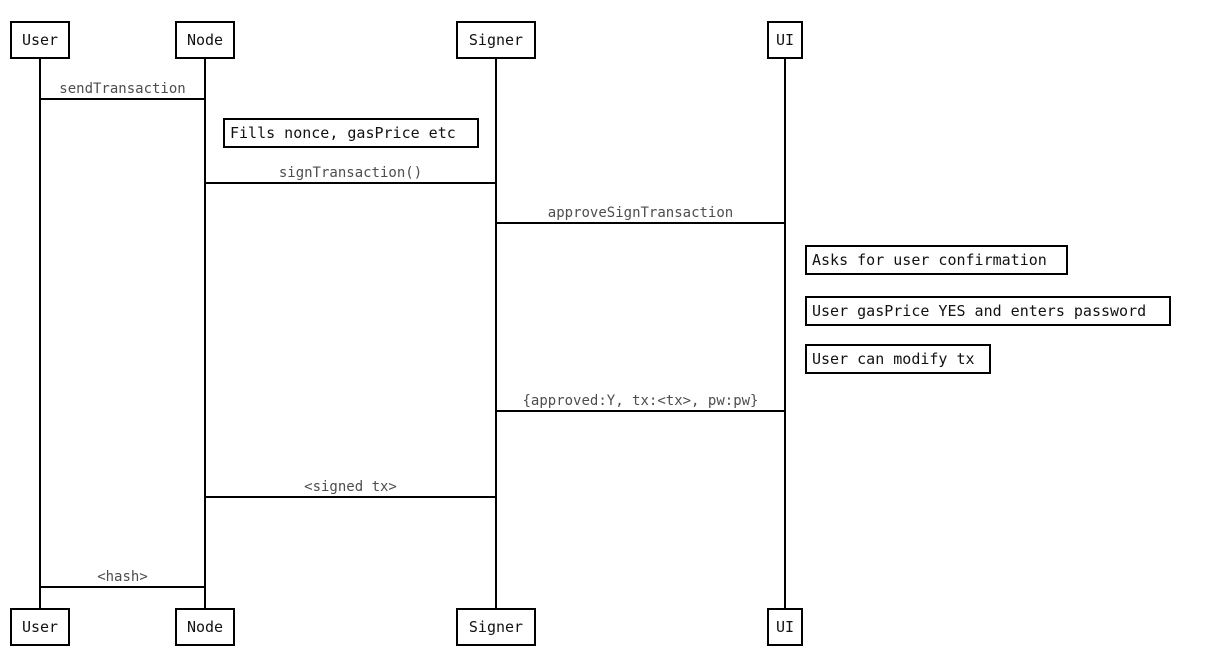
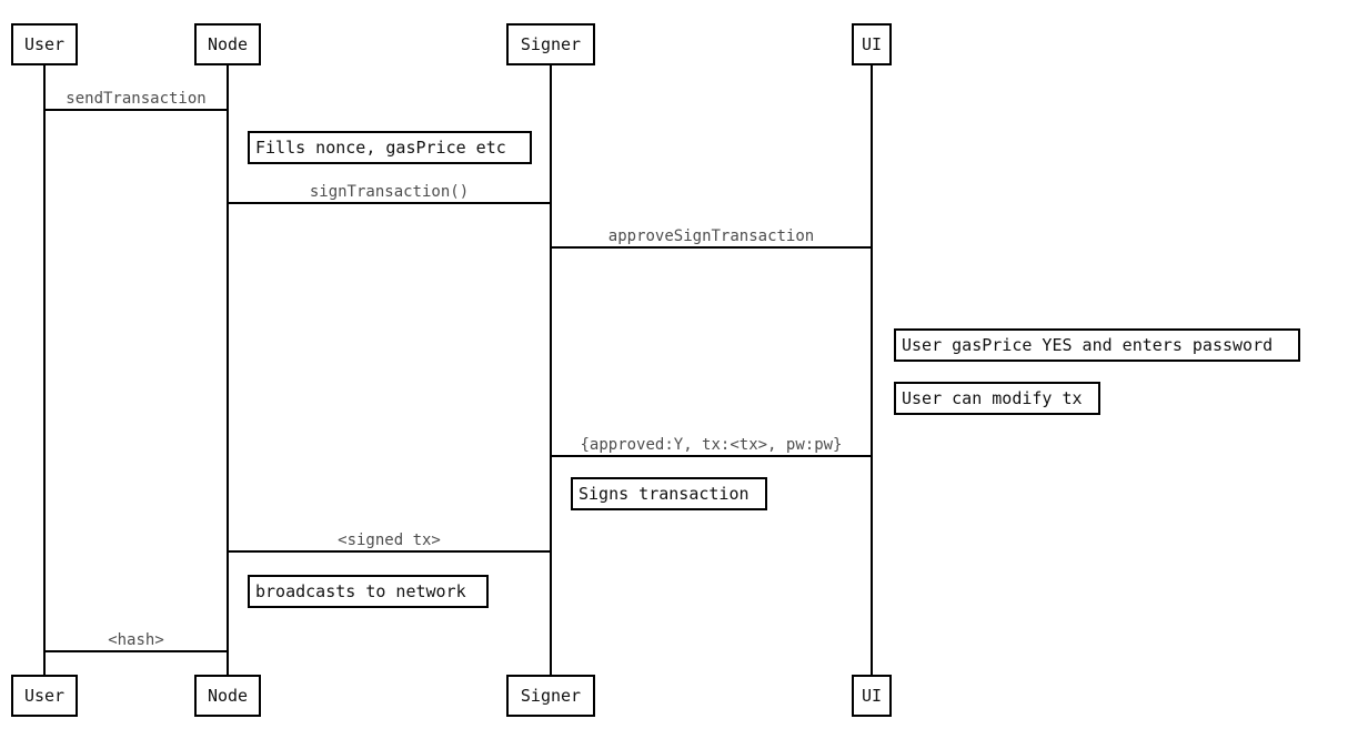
  User
  Node
  Signer
  UI
  User
  Node
  Signer
  UI
  sendTransaction
  signTransaction()
  approveSignTransaction
  {approved:Y, tx:<tx>, pw:pw}
  <signed tx>
  <hash>
  Fills nonce, gasPrice etc
- Asks for user confirmation
  User gasPrice YES and enters password
  User can modify tx
+ Signs transaction
+ broadcasts to network
